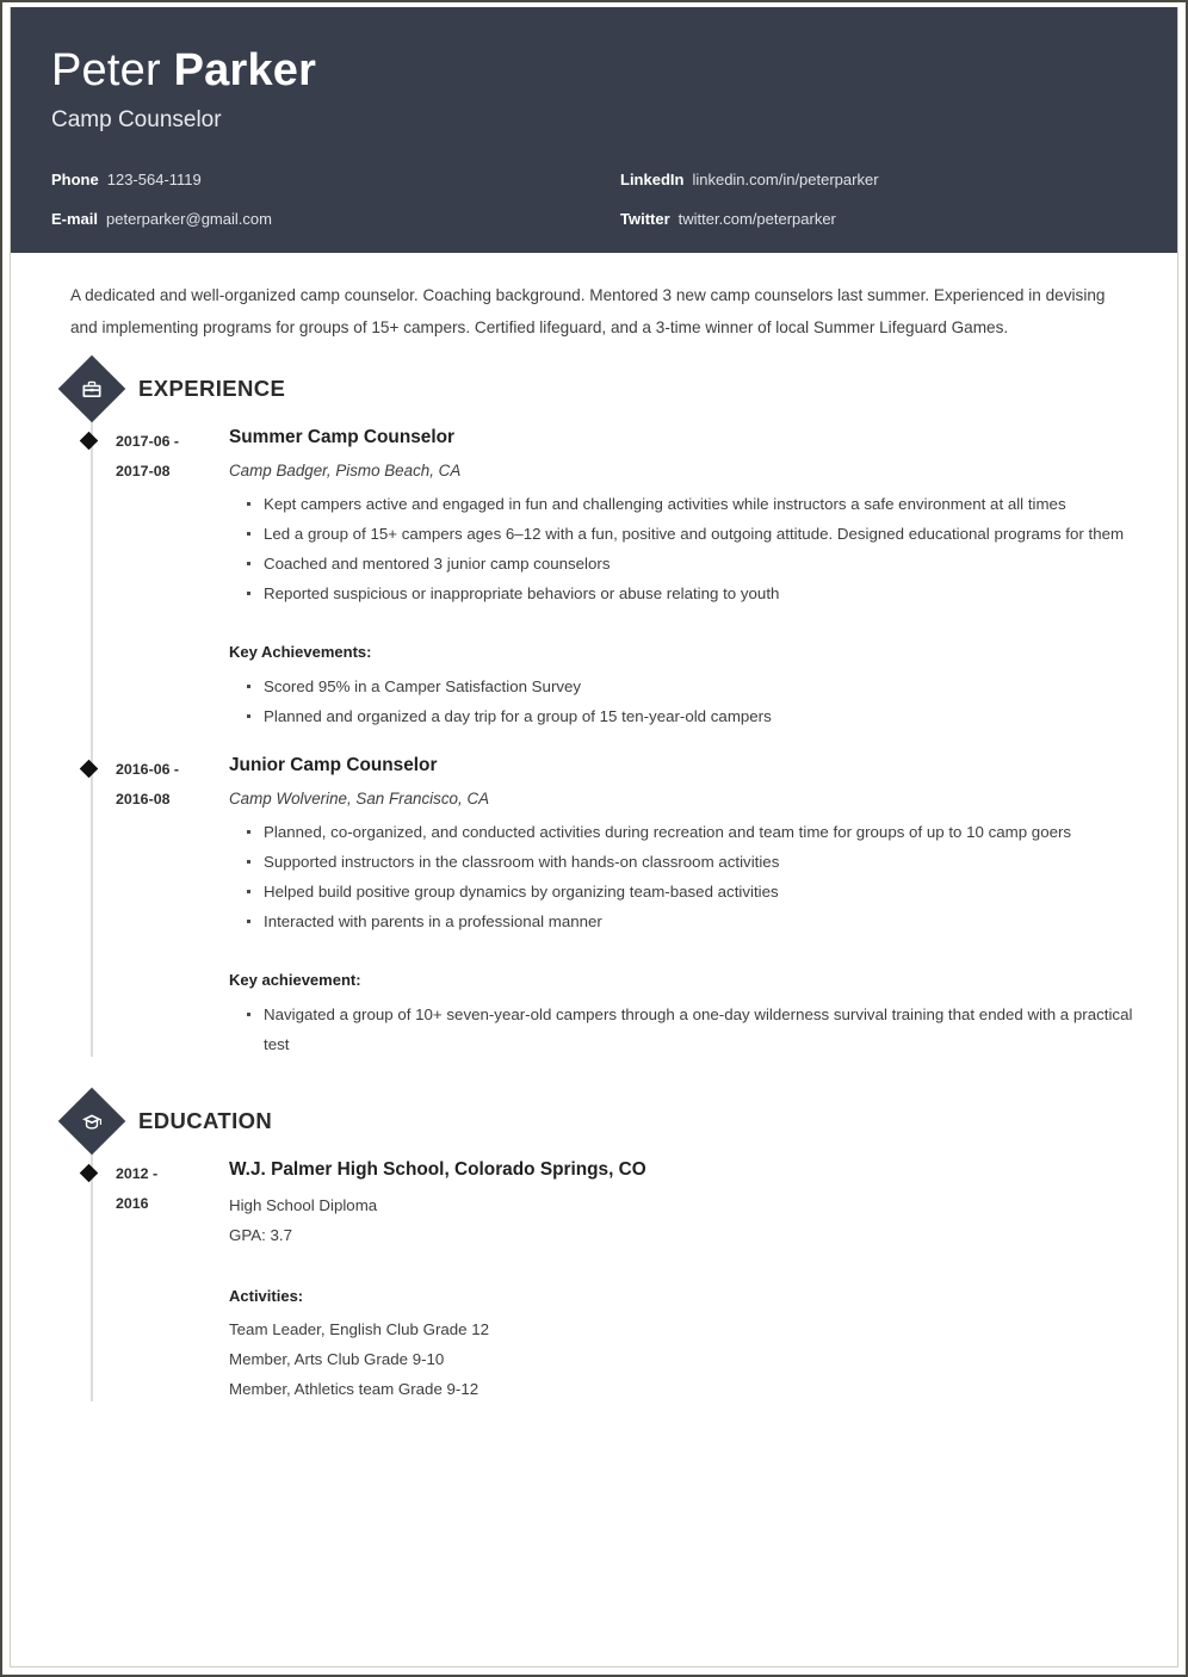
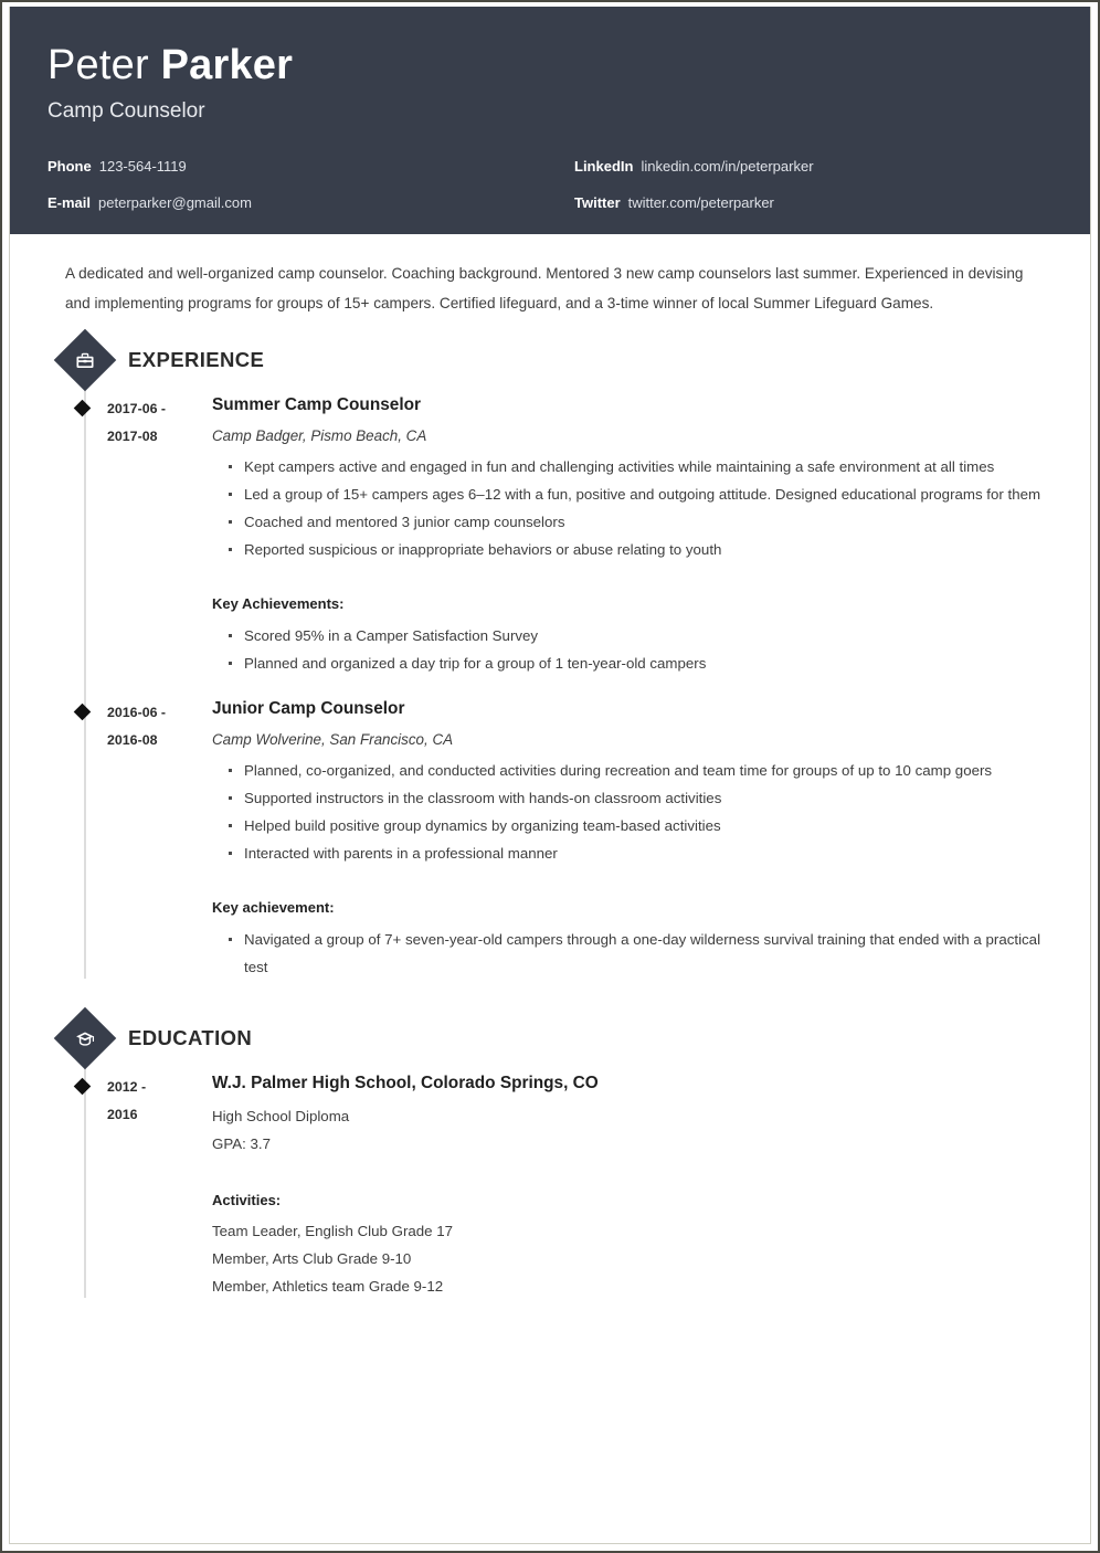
  Peter Parker
  Camp Counselor
  Phone 123-564-1119
  E-mail peterparker@gmail.com
  LinkedIn linkedin.com/in/peterparker
  Twitter twitter.com/peterparker
  A dedicated and well-organized camp counselor. Coaching background. Mentored 3 new camp counselors last summer. Experienced in devising and implementing programs for groups of 15+ campers. Certified lifeguard, and a 3-time winner of local Summer Lifeguard Games.
  EXPERIENCE
  2017-06 -
  2017-08
  Summer Camp Counselor
  Camp Badger, Pismo Beach, CA
- Kept campers active and engaged in fun and challenging activities while instructors a safe environment at all times
+ Kept campers active and engaged in fun and challenging activities while maintaining a safe environment at all times
  Led a group of 15+ campers ages 6–12 with a fun, positive and outgoing attitude. Designed educational programs for them
  Coached and mentored 3 junior camp counselors
  Reported suspicious or inappropriate behaviors or abuse relating to youth
  Key Achievements:
  Scored 95% in a Camper Satisfaction Survey
- Planned and organized a day trip for a group of 15 ten-year-old campers
+ Planned and organized a day trip for a group of 1 ten-year-old campers
  2016-06 -
  2016-08
  Junior Camp Counselor
  Camp Wolverine, San Francisco, CA
  Planned, co-organized, and conducted activities during recreation and team time for groups of up to 10 camp goers
  Supported instructors in the classroom with hands-on classroom activities
  Helped build positive group dynamics by organizing team-based activities
  Interacted with parents in a professional manner
  Key achievement:
- Navigated a group of 10+ seven-year-old campers through a one-day wilderness survival training that ended with a practical test
+ Navigated a group of 7+ seven-year-old campers through a one-day wilderness survival training that ended with a practical test
  EDUCATION
  2012 -
  2016
  W.J. Palmer High School, Colorado Springs, CO
  High School Diploma
  GPA: 3.7
  Activities:
- Team Leader, English Club Grade 12
+ Team Leader, English Club Grade 17
  Member, Arts Club Grade 9-10
  Member, Athletics team Grade 9-12
